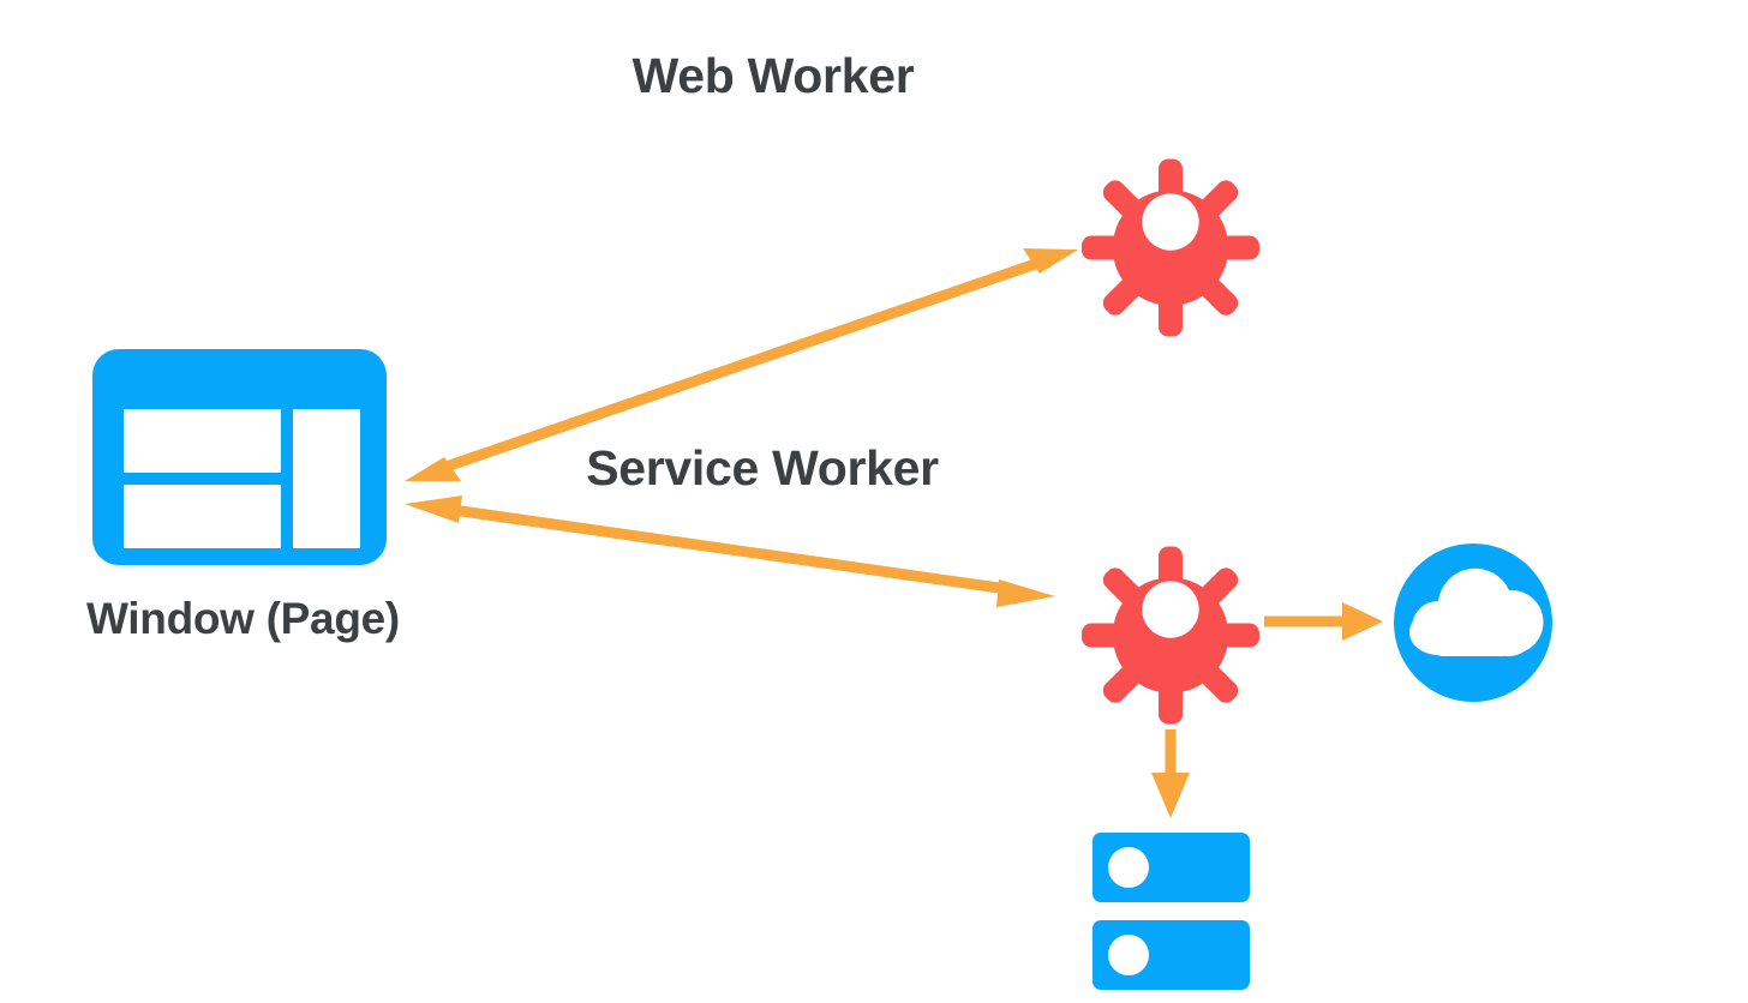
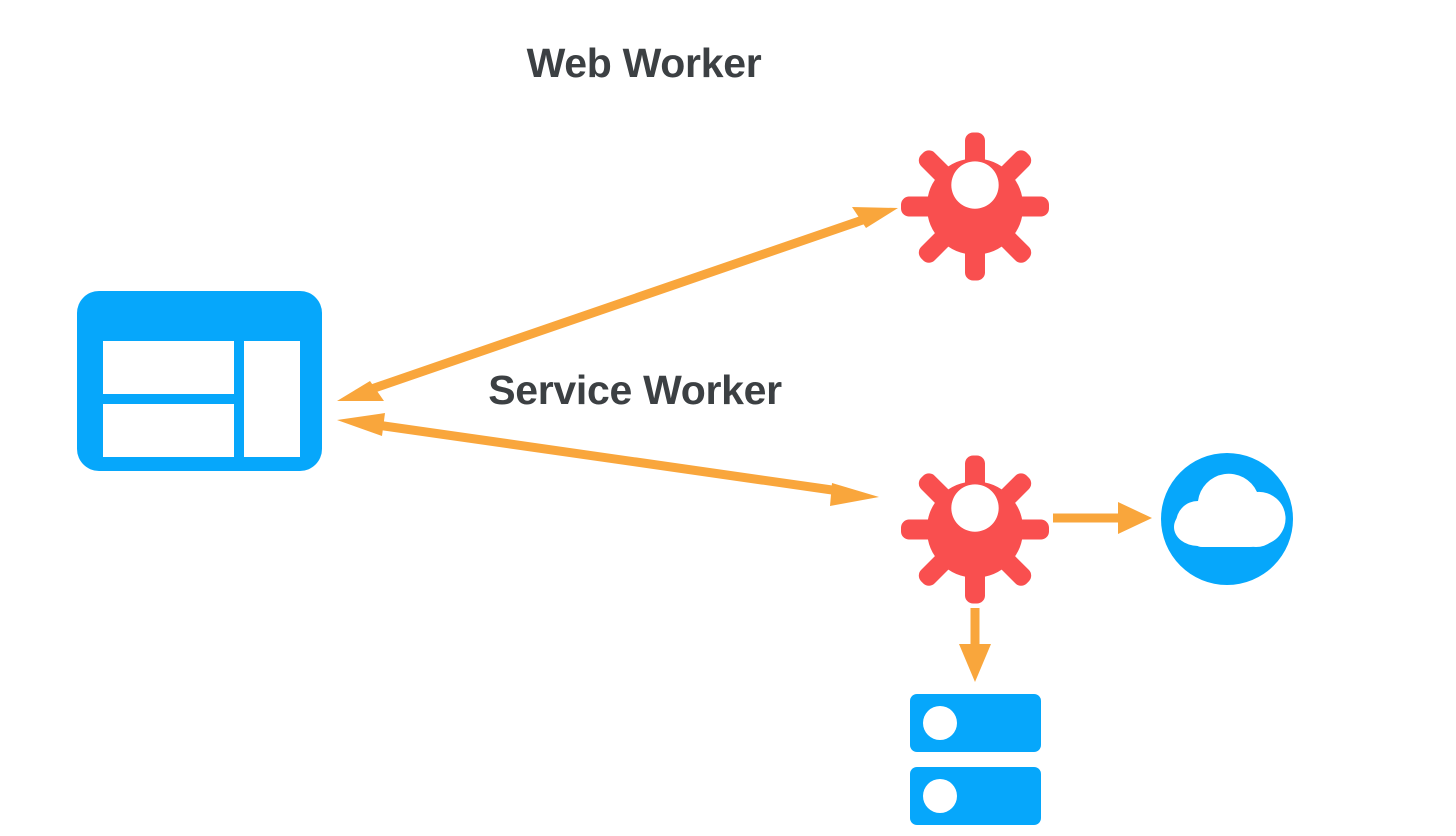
  Web Worker
  Service Worker
- Window (Page)
